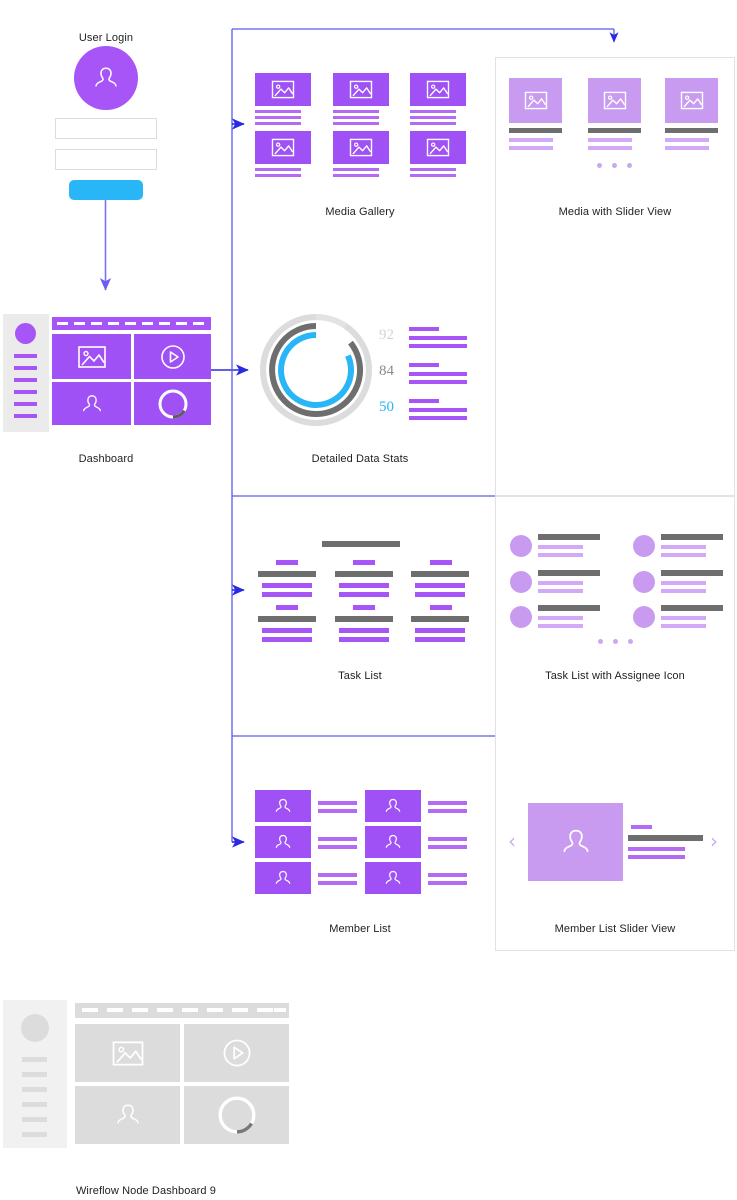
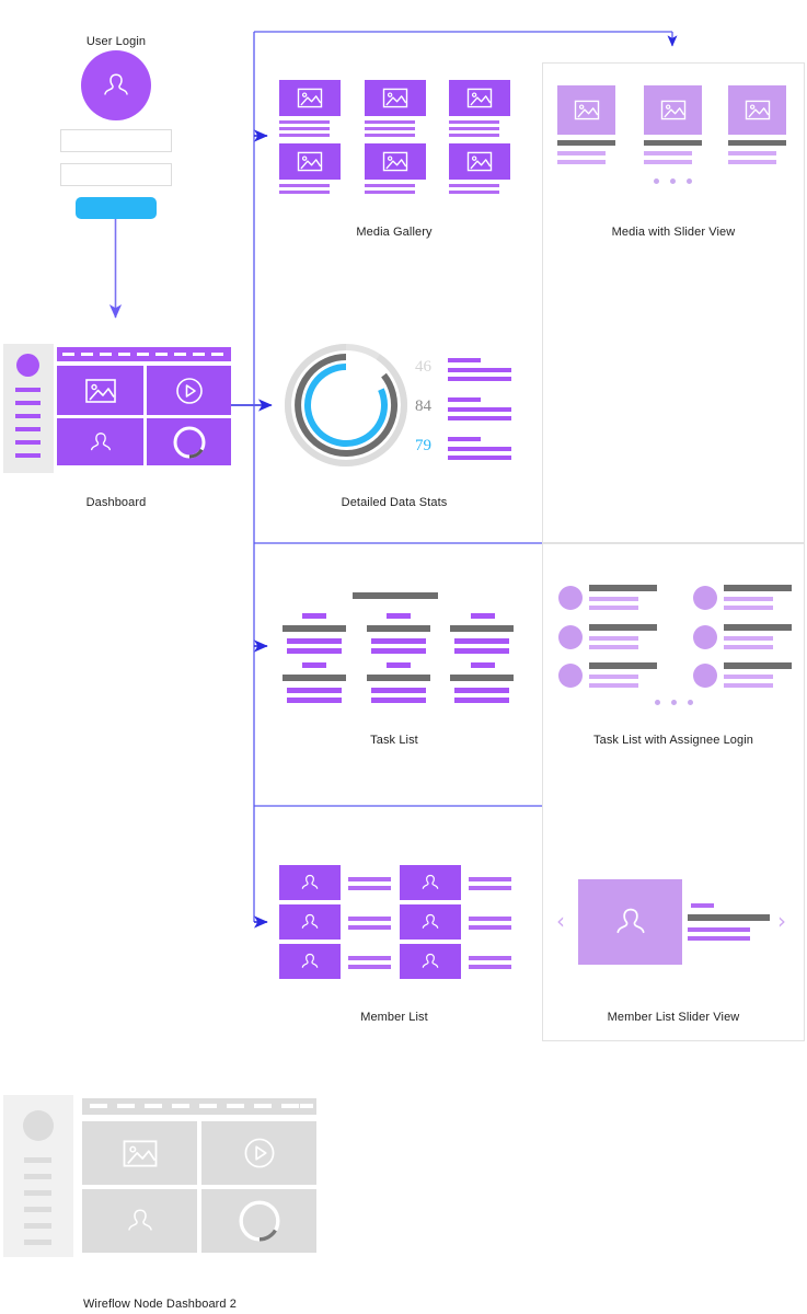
  User Login
  Dashboard
  Media Gallery
  Media with Slider View
- 92
+ 46
  84
- 50
+ 79
  Detailed Data Stats
  Task List
- Task List with Assignee Icon
+ Task List with Assignee Login
  Member List
  ‹
  ›
  Member List Slider View
- Wireflow Node Dashboard 9
+ Wireflow Node Dashboard 2
